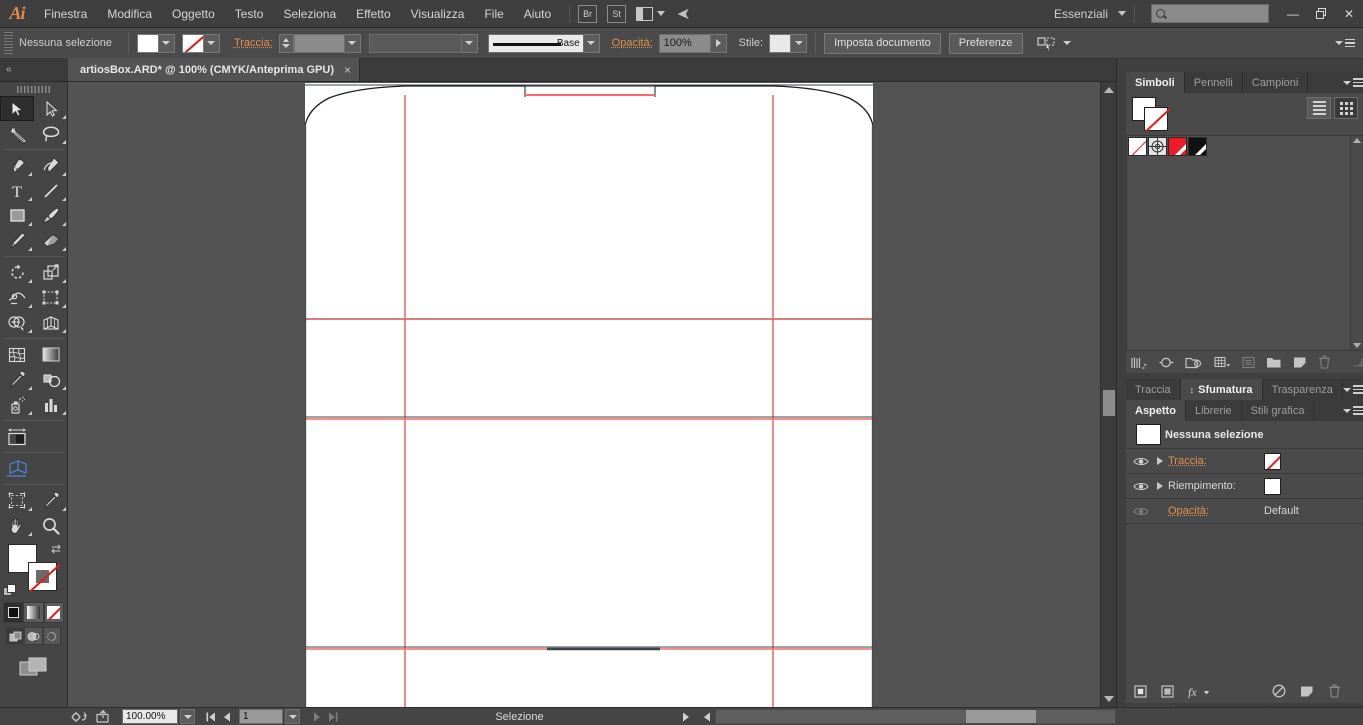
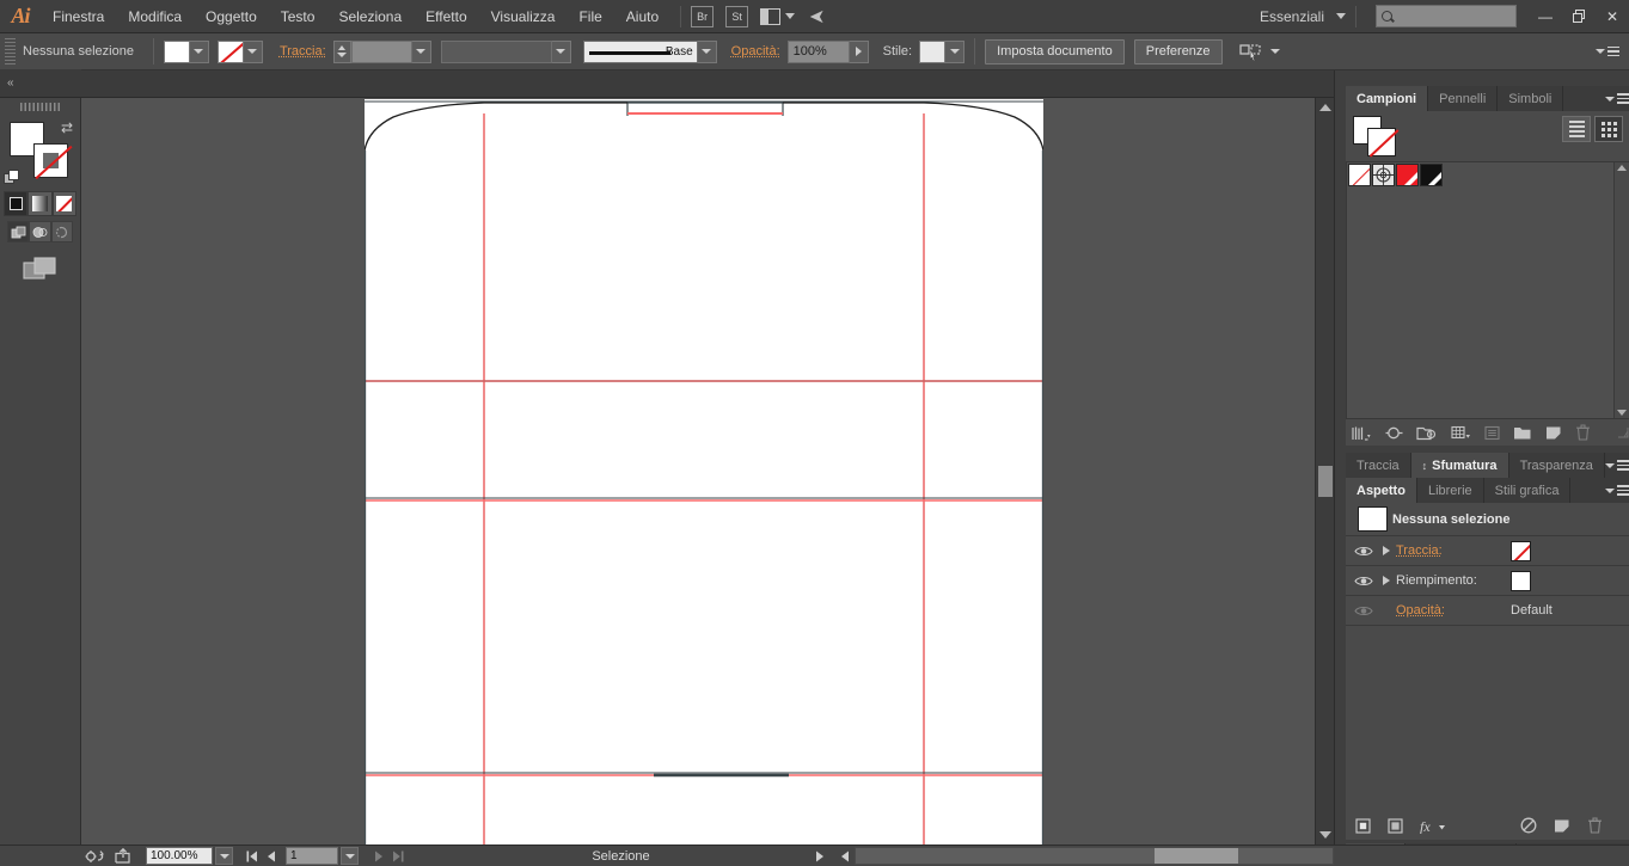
  Ai
  Finestra
  Modifica
  Oggetto
  Testo
  Seleziona
  Effetto
  Visualizza
  File
  Aiuto
  Br
  St
  Essenziali
  —
  ✕
  Nessuna selezione
  Traccia:
  Base
  Opacità:
  100%
  Stile:
  Imposta documento
  Preferenze
  «
- artiosBox.ARD* @ 100% (CMYK/Anteprima GPU)
- ×
- T
  ⇄
- Simboli
+ Campioni
  Pennelli
- Campioni
+ Simboli
  Traccia
  ↕
  Sfumatura
  Trasparenza
  Aspetto
  Librerie
  Stili grafica
  Nessuna selezione
  Traccia:
  Riempimento:
  Opacità:
  Default
  fx
  100.00%
  1
  Selezione
